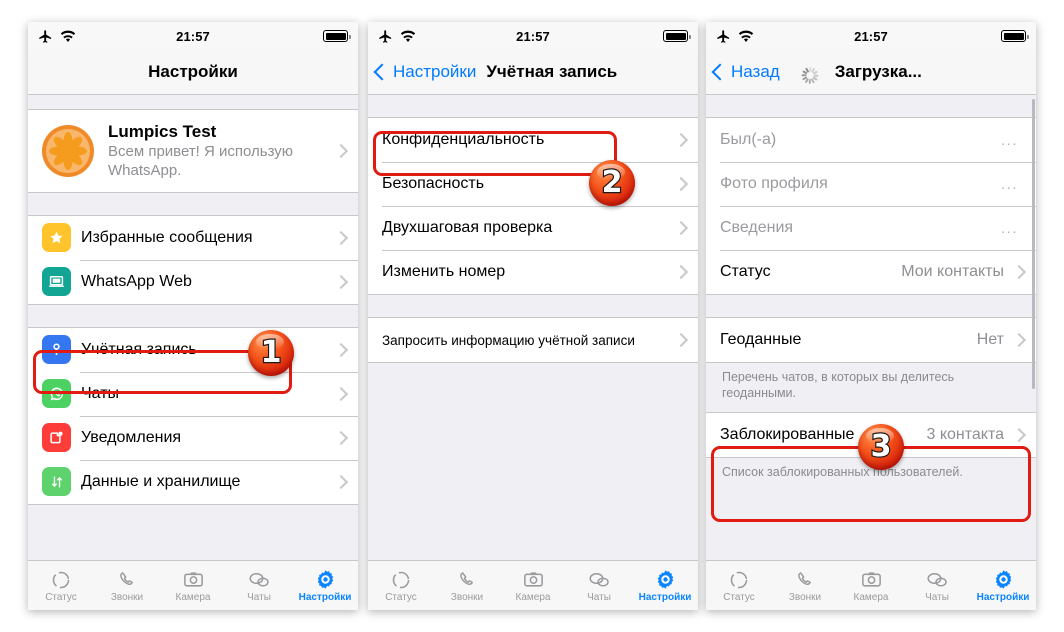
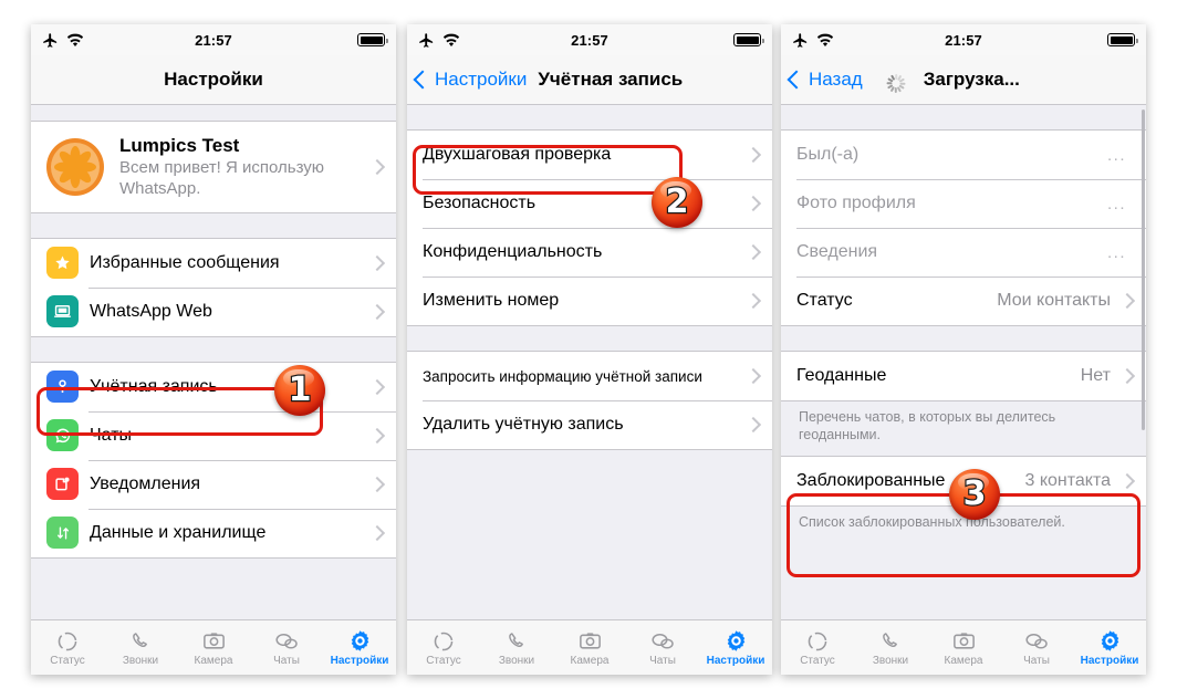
  21:57
  Настройки
  Lumpics Test
  Всем привет! Я использую WhatsApp.
  Избранные сообщения
  WhatsApp Web
  Учётная запись
  Чаты
  Уведомления
  Данные и хранилище
  Статус
  Звонки
  Камера
  Чаты
  Настройки
  21:57
  Настройки
  Учётная запись
- Конфиденциальность
+ Двухшаговая проверка
  Безопасность
- Двухшаговая проверка
+ Конфиденциальность
  Изменить номер
  Запросить информацию учётной записи
+ Удалить учётную запись
  Статус
  Звонки
  Камера
  Чаты
  Настройки
  21:57
  Назад
  Загрузка...
  Был(-а)
  ...
  Фото профиля
  ...
  Сведения
  ...
  Статус
  Мои контакты
  Геоданные
  Нет
  Перечень чатов, в которых вы делитесь геоданными.
  Заблокированные
  3 контакта
  Список заблокированных пользователей.
  Статус
  Звонки
  Камера
  Чаты
  Настройки
  1
  2
  3
